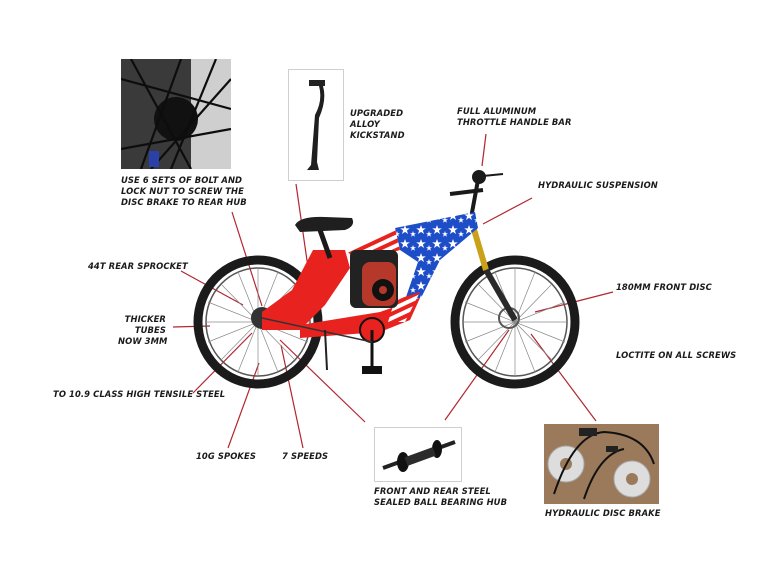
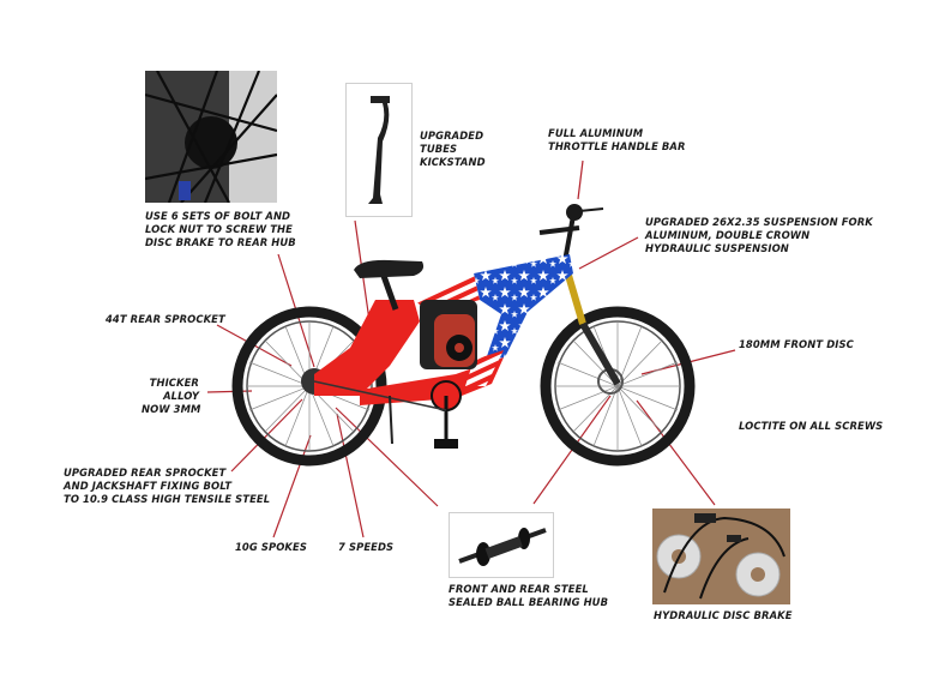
  USE 6 SETS OF BOLT AND
  LOCK NUT TO SCREW THE
  DISC BRAKE TO REAR HUB
  UPGRADED
- ALLOY
+ TUBES
  KICKSTAND
  FULL ALUMINUM
  THROTTLE HANDLE BAR
+ UPGRADED 26X2.35 SUSPENSION FORK
+ ALUMINUM, DOUBLE CROWN
  HYDRAULIC SUSPENSION
  44T REAR SPROCKET
  THICKER
- TUBES
+ ALLOY
  NOW 3MM
  180MM FRONT DISC
  LOCTITE ON ALL SCREWS
+ UPGRADED REAR SPROCKET
+ AND JACKSHAFT FIXING BOLT
  TO 10.9 CLASS HIGH TENSILE STEEL
  10G SPOKES
  7 SPEEDS
  FRONT AND REAR STEEL
  SEALED BALL BEARING HUB
  HYDRAULIC DISC BRAKE
